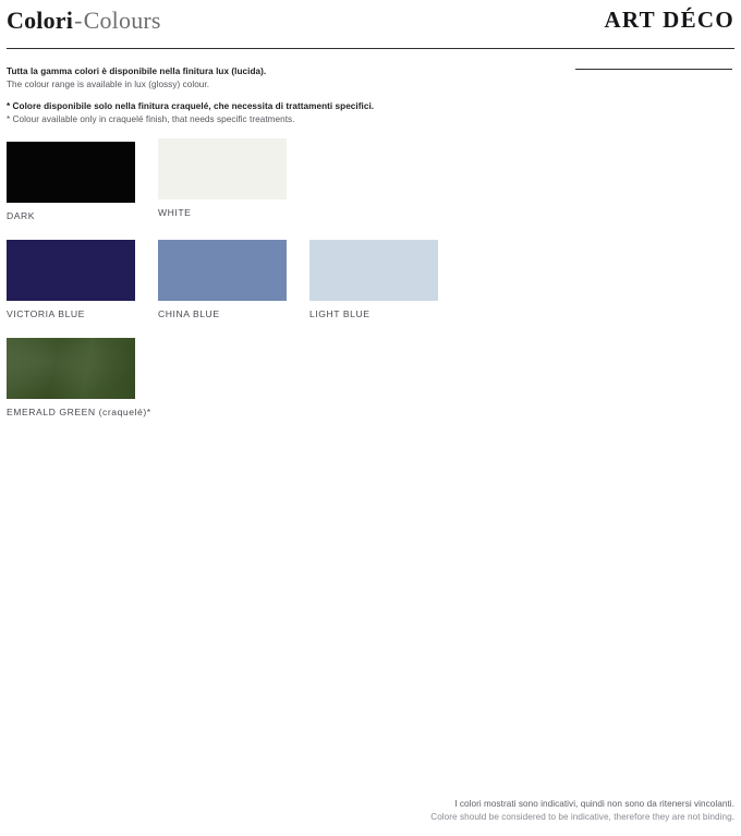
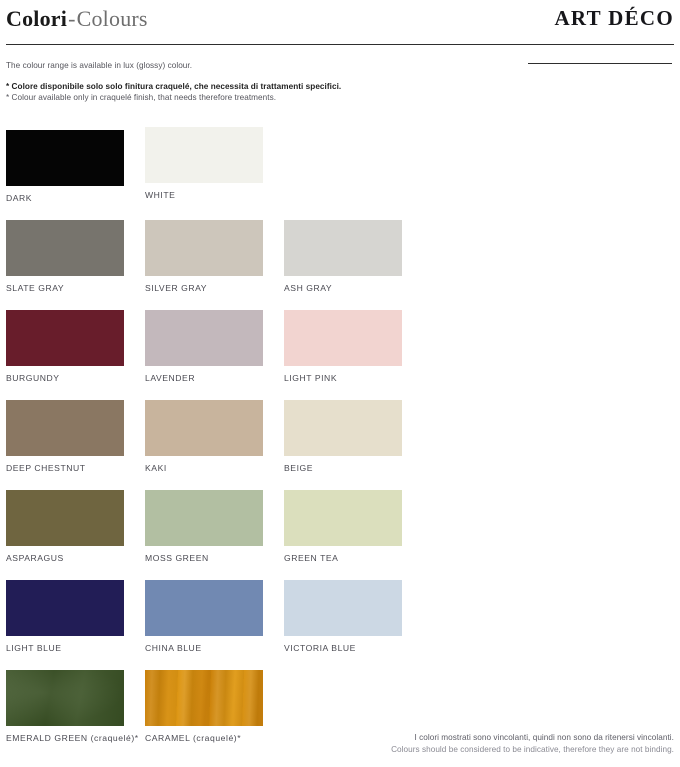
  Colori-Colours
  ART DÉCO
- Tutta la gamma colori è disponibile nella finitura lux (lucida).
  The colour range is available in lux (glossy) colour.
- * Colore disponibile solo nella finitura craquelé, che necessita di trattamenti specifici.
+ * Colore disponibile solo solo finitura craquelé, che necessita di trattamenti specifici.
- * Colour available only in craquelé finish, that needs specific treatments.
+ * Colour available only in craquelé finish, that needs therefore treatments.
  DARK
  WHITE
+ SLATE GRAY
+ SILVER GRAY
+ ASH GRAY
+ BURGUNDY
+ LAVENDER
+ LIGHT PINK
+ DEEP CHESTNUT
+ KAKI
+ BEIGE
+ ASPARAGUS
+ MOSS GREEN
+ GREEN TEA
- VICTORIA BLUE
+ LIGHT BLUE
  CHINA BLUE
- LIGHT BLUE
+ VICTORIA BLUE
  EMERALD GREEN (craquelé)*
+ CARAMEL (craquelé)*
- I colori mostrati sono indicativi, quindi non sono da ritenersi vincolanti.
+ I colori mostrati sono vincolanti, quindi non sono da ritenersi vincolanti.
- Colore should be considered to be indicative, therefore they are not binding.
+ Colours should be considered to be indicative, therefore they are not binding.
